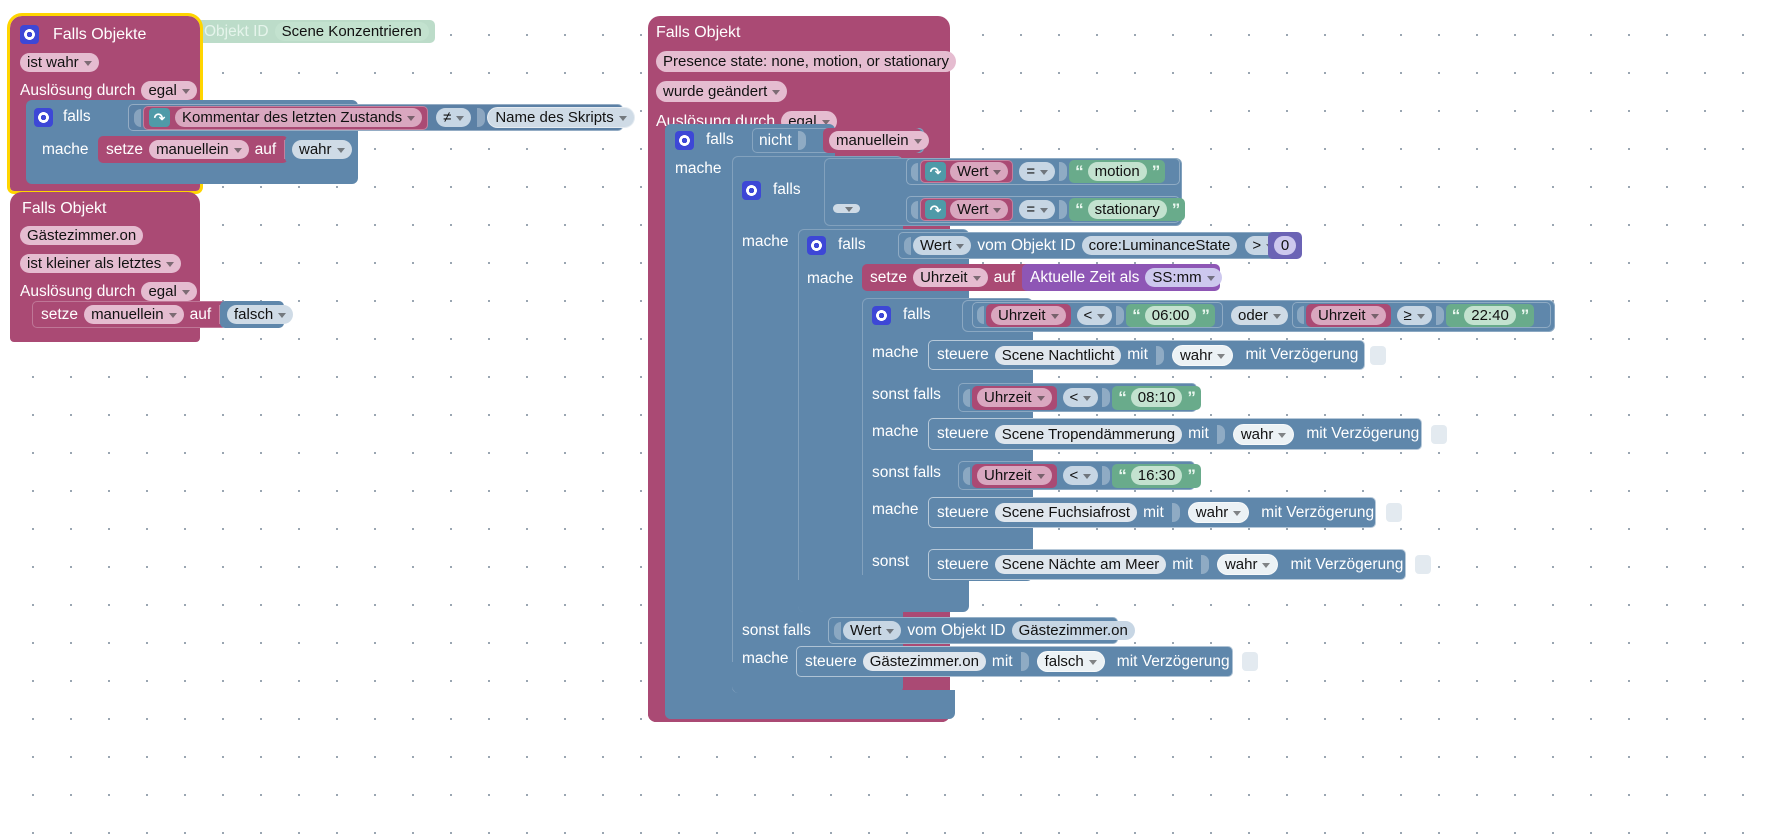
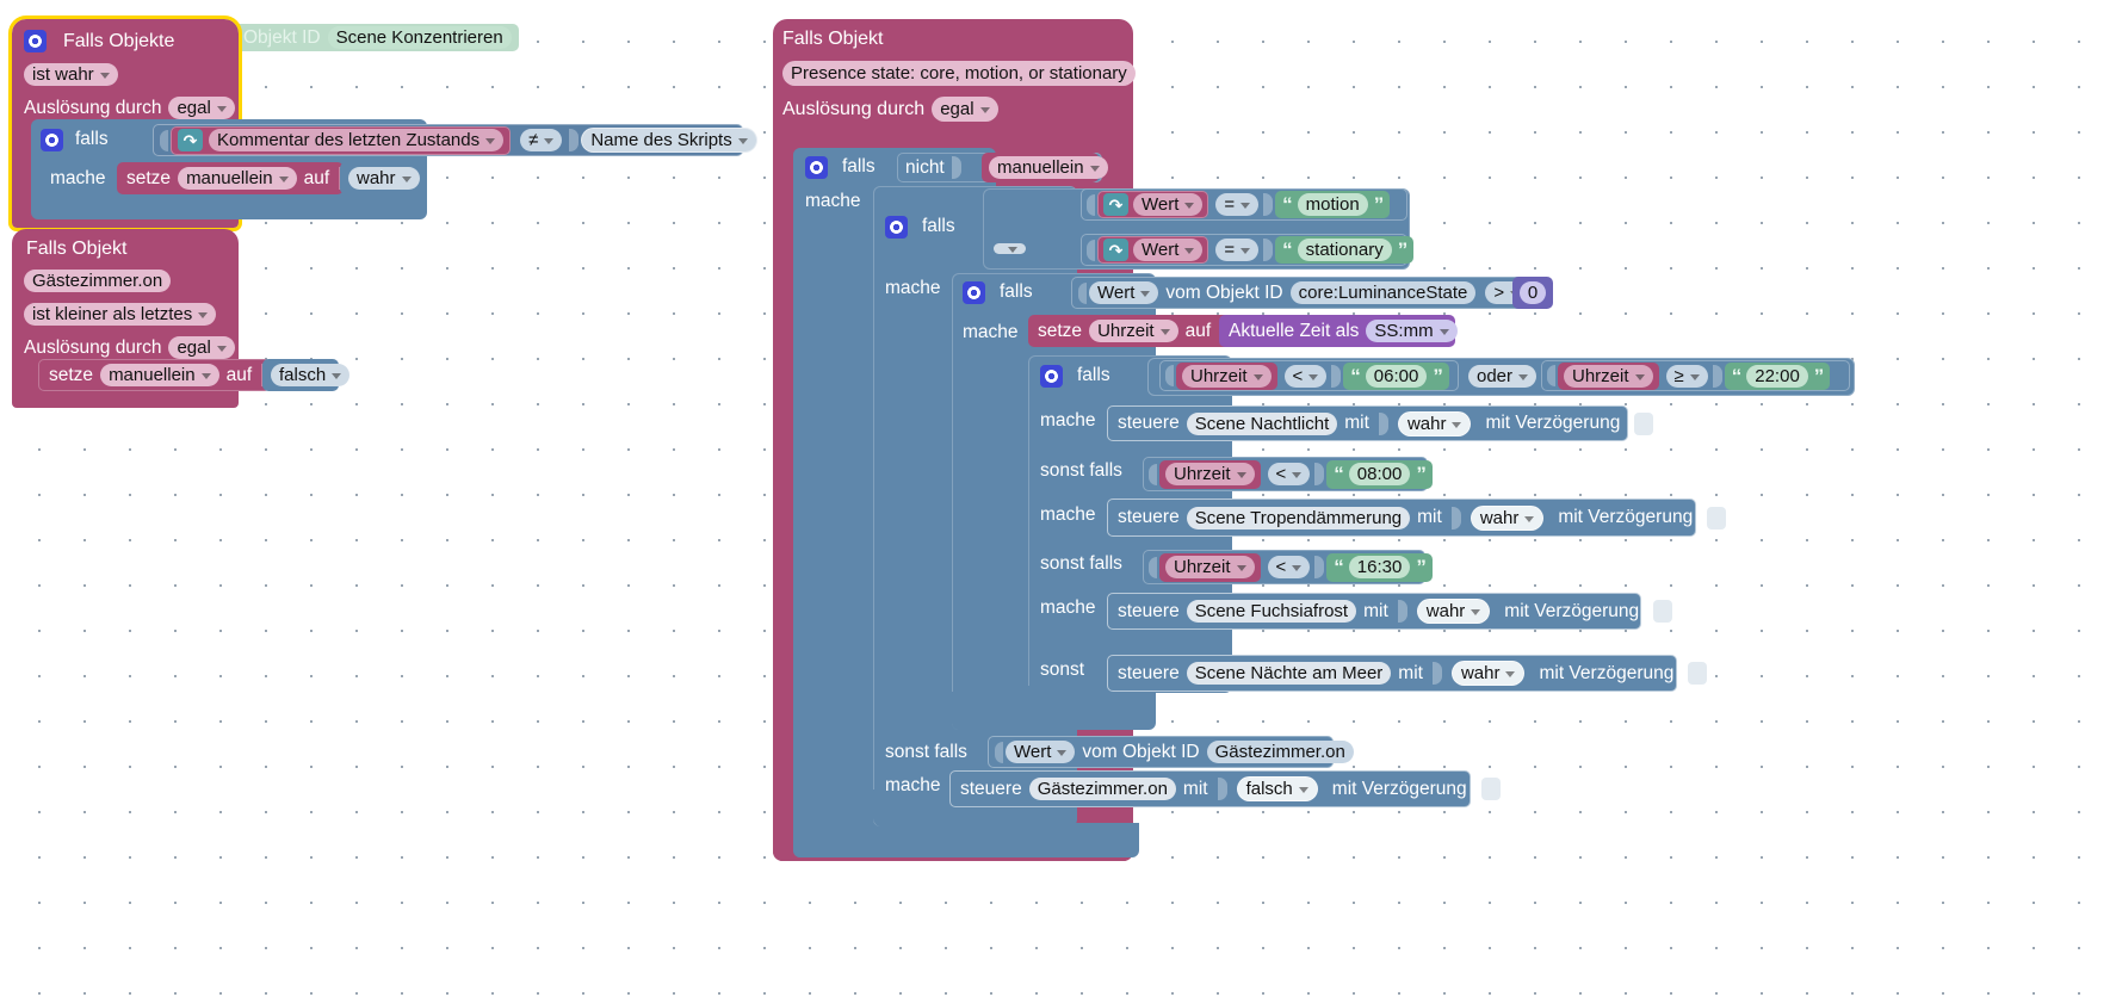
  Objekt ID
  Scene Konzentrieren
  Falls Objekte
  ist wahr
  Auslösung durch
  egal
  falls
  ↷
  Kommentar des letzten Zustands
  ≠
  Name des Skripts
  mache
  setze
  manuellein
  auf
  wahr
  Falls Objekt
  Gästezimmer.on
  ist kleiner als letztes
  Auslösung durch
  egal
  setze
  manuellein
  auf
  falsch
  Falls Objekt
- Presence state: none, motion, or stationary
+ Presence state: core, motion, or stationary
- wurde geändert
  Auslösung durch
  egal
  falls
  nicht
  manuellein
  mache
  falls
  ↷
  Wert
  =
  “
  motion
  ”
  ↷
  Wert
  =
  “
  stationary
  ”
  mache
  falls
  Wert
  vom Objekt ID
  core:LuminanceState
  >
  0
  mache
  setze
  Uhrzeit
  auf
  Aktuelle Zeit als
  SS:mm
  falls
  Uhrzeit
  <
  “
  06:00
  ”
  oder
  Uhrzeit
  ≥
  “
- 22:40
+ 22:00
  ”
  mache
  steuere
  Scene Nachtlicht
  mit
  wahr
  mit Verzögerung
  sonst falls
  Uhrzeit
  <
  “
- 08:10
+ 08:00
  ”
  mache
  steuere
  Scene Tropendämmerung
  mit
  wahr
  mit Verzögerung
  sonst falls
  Uhrzeit
  <
  “
  16:30
  ”
  mache
  steuere
  Scene Fuchsiafrost
  mit
  wahr
  mit Verzögerung
  sonst
  steuere
  Scene Nächte am Meer
  mit
  wahr
  mit Verzögerung
  sonst falls
  Wert
  vom Objekt ID
  Gästezimmer.on
  mache
  steuere
  Gästezimmer.on
  mit
  falsch
  mit Verzögerung
